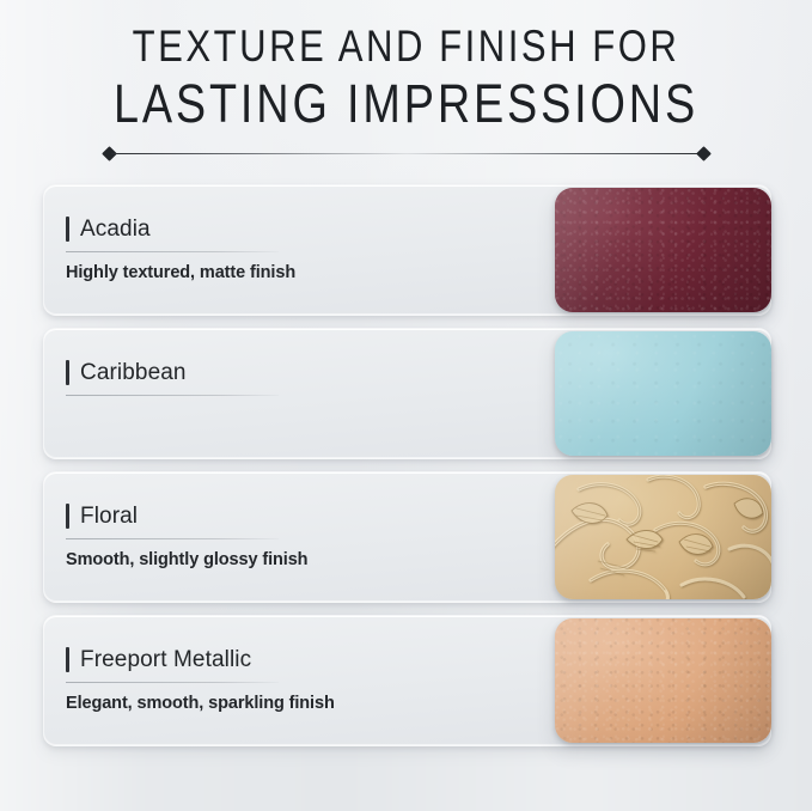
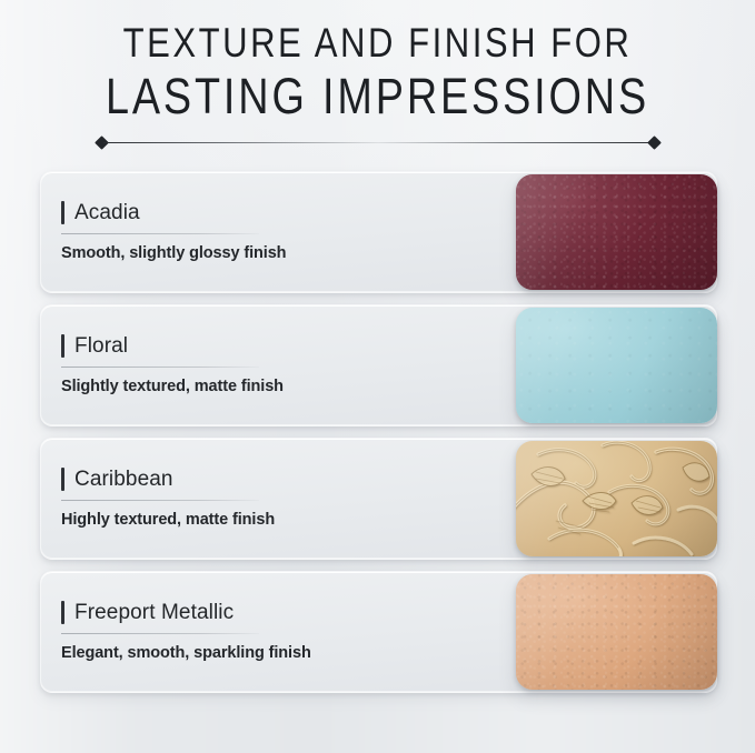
  TEXTURE AND FINISH FOR
  LASTING IMPRESSIONS
  Acadia
- Highly textured, matte finish
+ Smooth, slightly glossy finish
- Caribbean
+ Floral
+ Slightly textured, matte finish
- Floral
+ Caribbean
- Smooth, slightly glossy finish
+ Highly textured, matte finish
  Freeport Metallic
  Elegant, smooth, sparkling finish
